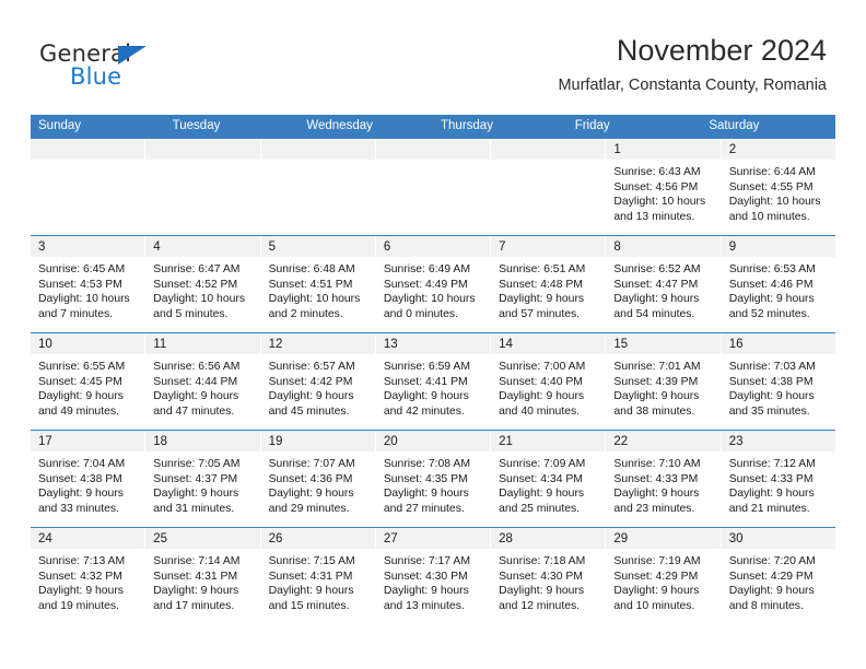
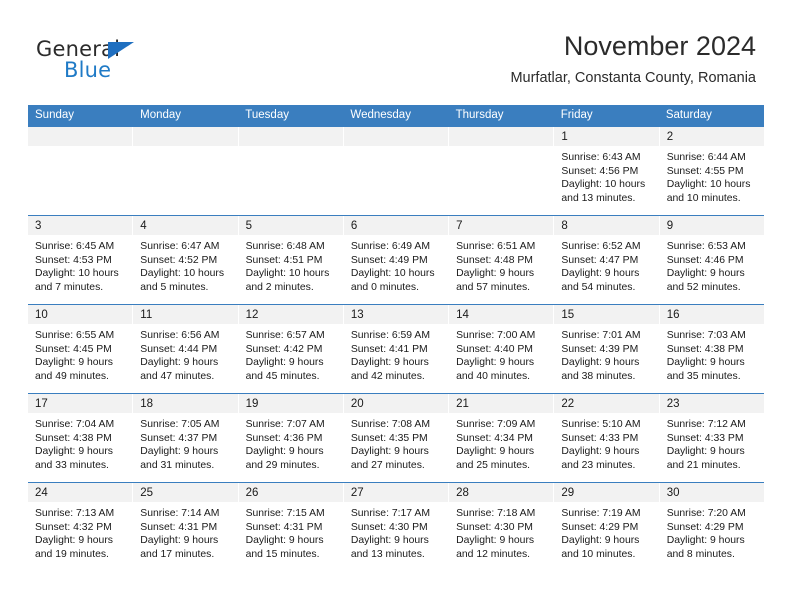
  General
  Blue
  November 2024
  Murfatlar, Constanta County, Romania
  Sunday
+ Monday
  Tuesday
  Wednesday
  Thursday
  Friday
  Saturday
  1
  Sunrise: 6:43 AM
  Sunset: 4:56 PM
  Daylight: 10 hours
  and 13 minutes.
  2
  Sunrise: 6:44 AM
  Sunset: 4:55 PM
  Daylight: 10 hours
  and 10 minutes.
  3
  Sunrise: 6:45 AM
  Sunset: 4:53 PM
  Daylight: 10 hours
  and 7 minutes.
  4
  Sunrise: 6:47 AM
  Sunset: 4:52 PM
  Daylight: 10 hours
  and 5 minutes.
  5
  Sunrise: 6:48 AM
  Sunset: 4:51 PM
  Daylight: 10 hours
  and 2 minutes.
  6
  Sunrise: 6:49 AM
  Sunset: 4:49 PM
  Daylight: 10 hours
  and 0 minutes.
  7
  Sunrise: 6:51 AM
  Sunset: 4:48 PM
  Daylight: 9 hours
  and 57 minutes.
  8
  Sunrise: 6:52 AM
  Sunset: 4:47 PM
  Daylight: 9 hours
  and 54 minutes.
  9
  Sunrise: 6:53 AM
  Sunset: 4:46 PM
  Daylight: 9 hours
  and 52 minutes.
  10
  Sunrise: 6:55 AM
  Sunset: 4:45 PM
  Daylight: 9 hours
  and 49 minutes.
  11
  Sunrise: 6:56 AM
  Sunset: 4:44 PM
  Daylight: 9 hours
  and 47 minutes.
  12
  Sunrise: 6:57 AM
  Sunset: 4:42 PM
  Daylight: 9 hours
  and 45 minutes.
  13
  Sunrise: 6:59 AM
  Sunset: 4:41 PM
  Daylight: 9 hours
  and 42 minutes.
  14
  Sunrise: 7:00 AM
  Sunset: 4:40 PM
  Daylight: 9 hours
  and 40 minutes.
  15
  Sunrise: 7:01 AM
  Sunset: 4:39 PM
  Daylight: 9 hours
  and 38 minutes.
  16
  Sunrise: 7:03 AM
  Sunset: 4:38 PM
  Daylight: 9 hours
  and 35 minutes.
  17
  Sunrise: 7:04 AM
  Sunset: 4:38 PM
  Daylight: 9 hours
  and 33 minutes.
  18
  Sunrise: 7:05 AM
  Sunset: 4:37 PM
  Daylight: 9 hours
  and 31 minutes.
  19
  Sunrise: 7:07 AM
  Sunset: 4:36 PM
  Daylight: 9 hours
  and 29 minutes.
  20
  Sunrise: 7:08 AM
  Sunset: 4:35 PM
  Daylight: 9 hours
  and 27 minutes.
  21
  Sunrise: 7:09 AM
  Sunset: 4:34 PM
  Daylight: 9 hours
  and 25 minutes.
  22
- Sunrise: 7:10 AM
+ Sunrise: 5:10 AM
  Sunset: 4:33 PM
  Daylight: 9 hours
  and 23 minutes.
  23
  Sunrise: 7:12 AM
  Sunset: 4:33 PM
  Daylight: 9 hours
  and 21 minutes.
  24
  Sunrise: 7:13 AM
  Sunset: 4:32 PM
  Daylight: 9 hours
  and 19 minutes.
  25
  Sunrise: 7:14 AM
  Sunset: 4:31 PM
  Daylight: 9 hours
  and 17 minutes.
  26
  Sunrise: 7:15 AM
  Sunset: 4:31 PM
  Daylight: 9 hours
  and 15 minutes.
  27
  Sunrise: 7:17 AM
  Sunset: 4:30 PM
  Daylight: 9 hours
  and 13 minutes.
  28
  Sunrise: 7:18 AM
  Sunset: 4:30 PM
  Daylight: 9 hours
  and 12 minutes.
  29
  Sunrise: 7:19 AM
  Sunset: 4:29 PM
  Daylight: 9 hours
  and 10 minutes.
  30
  Sunrise: 7:20 AM
  Sunset: 4:29 PM
  Daylight: 9 hours
  and 8 minutes.
